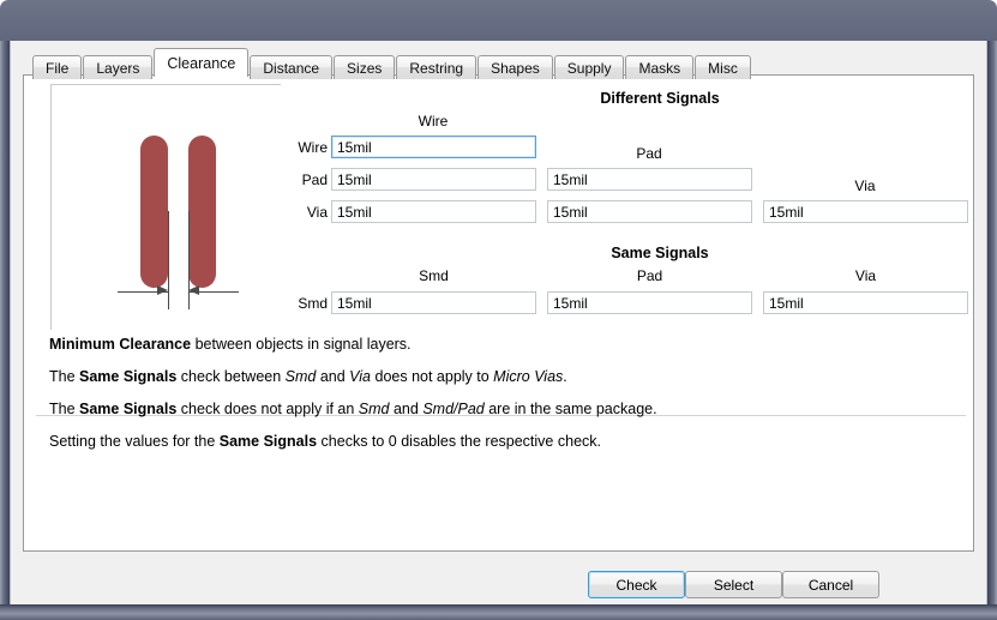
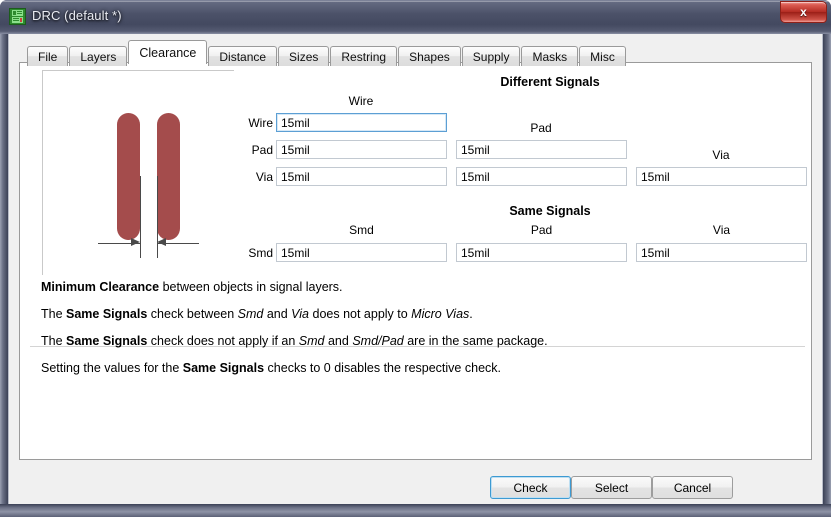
+ DRC (default *)
+ x
  File
  Layers
  Clearance
  Distance
  Sizes
  Restring
  Shapes
  Supply
  Masks
  Misc
  Different Signals
  Wire
  Pad
  Via
  Wire
  Pad
  Via
  15mil
  15mil
  15mil
  15mil
  15mil
  15mil
  Same Signals
  Smd
  Pad
  Via
  Smd
  15mil
  15mil
  15mil
  Minimum Clearance between objects in signal layers.
  The Same Signals check between Smd and Via does not apply to Micro Vias.
  The Same Signals check does not apply if an Smd and Smd/Pad are in the same package.
  Setting the values for the Same Signals checks to 0 disables the respective check.
  Check
  Select
  Cancel
